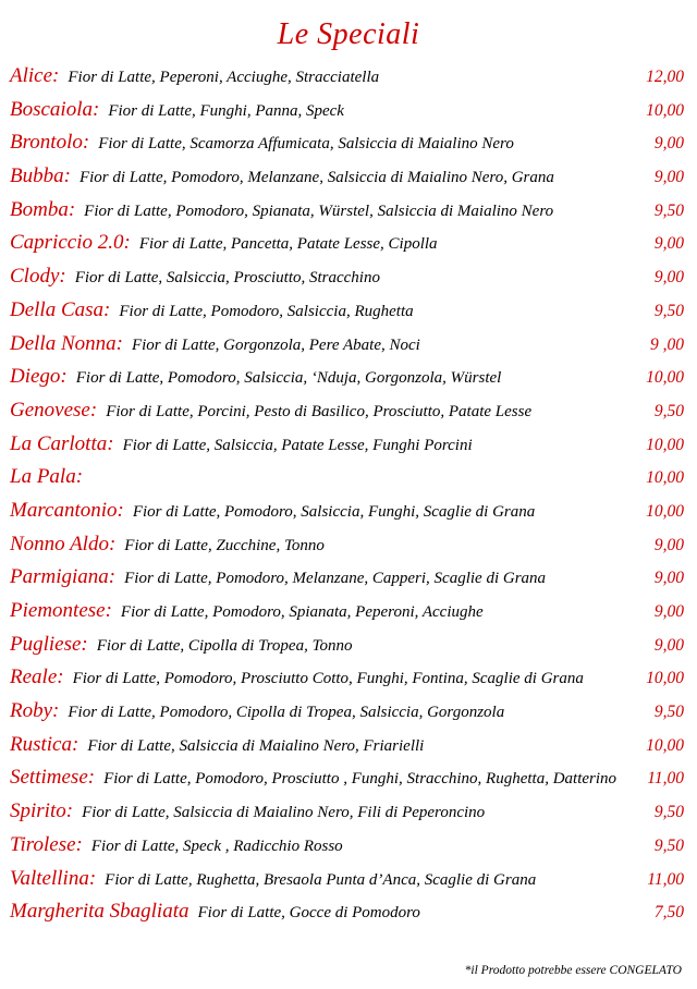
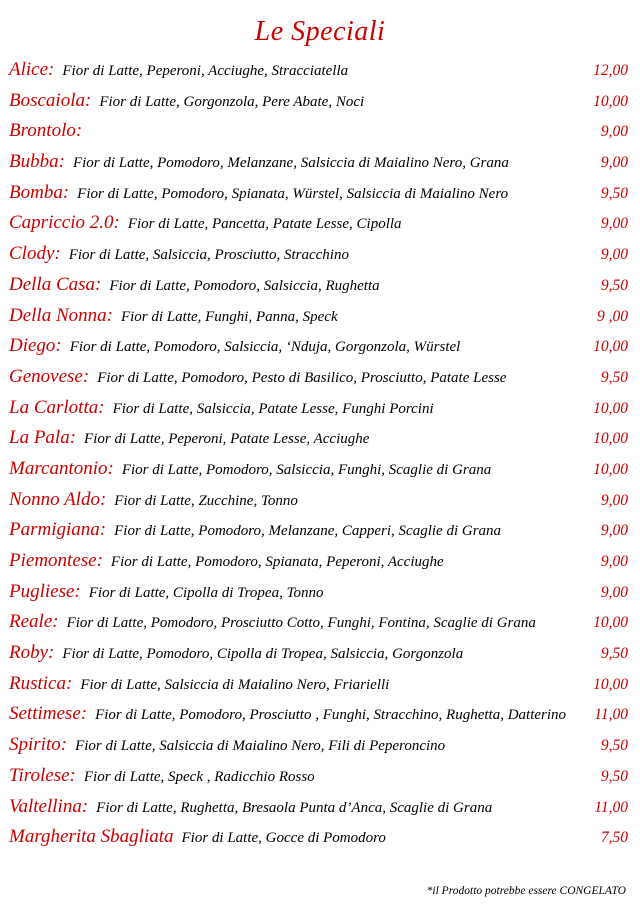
  Le Speciali
  Alice:
  Fior di Latte, Peperoni, Acciughe, Stracciatella
  12,00
  Boscaiola:
- Fior di Latte, Funghi, Panna, Speck
+ Fior di Latte, Gorgonzola, Pere Abate, Noci
  10,00
  Brontolo:
- Fior di Latte, Scamorza Affumicata, Salsiccia di Maialino Nero
  9,00
  Bubba:
  Fior di Latte, Pomodoro, Melanzane, Salsiccia di Maialino Nero, Grana
  9,00
  Bomba:
  Fior di Latte, Pomodoro, Spianata, Würstel, Salsiccia di Maialino Nero
  9,50
  Capriccio 2.0:
  Fior di Latte, Pancetta, Patate Lesse, Cipolla
  9,00
  Clody:
  Fior di Latte, Salsiccia, Prosciutto, Stracchino
  9,00
  Della Casa:
  Fior di Latte, Pomodoro, Salsiccia, Rughetta
  9,50
  Della Nonna:
- Fior di Latte, Gorgonzola, Pere Abate, Noci
+ Fior di Latte, Funghi, Panna, Speck
  9 ,00
  Diego:
  Fior di Latte, Pomodoro, Salsiccia, ‘Nduja, Gorgonzola, Würstel
  10,00
  Genovese:
- Fior di Latte, Porcini, Pesto di Basilico, Prosciutto, Patate Lesse
+ Fior di Latte, Pomodoro, Pesto di Basilico, Prosciutto, Patate Lesse
  9,50
  La Carlotta:
  Fior di Latte, Salsiccia, Patate Lesse, Funghi Porcini
  10,00
  La Pala:
+ Fior di Latte, Peperoni, Patate Lesse, Acciughe
  10,00
  Marcantonio:
  Fior di Latte, Pomodoro, Salsiccia, Funghi, Scaglie di Grana
  10,00
  Nonno Aldo:
  Fior di Latte, Zucchine, Tonno
  9,00
  Parmigiana:
  Fior di Latte, Pomodoro, Melanzane, Capperi, Scaglie di Grana
  9,00
  Piemontese:
  Fior di Latte, Pomodoro, Spianata, Peperoni, Acciughe
  9,00
  Pugliese:
  Fior di Latte, Cipolla di Tropea, Tonno
  9,00
  Reale:
  Fior di Latte, Pomodoro, Prosciutto Cotto, Funghi, Fontina, Scaglie di Grana
  10,00
  Roby:
  Fior di Latte, Pomodoro, Cipolla di Tropea, Salsiccia, Gorgonzola
  9,50
  Rustica:
  Fior di Latte, Salsiccia di Maialino Nero, Friarielli
  10,00
  Settimese:
  Fior di Latte, Pomodoro, Prosciutto , Funghi, Stracchino, Rughetta, Datterino
  11,00
  Spirito:
  Fior di Latte, Salsiccia di Maialino Nero, Fili di Peperoncino
  9,50
  Tirolese:
  Fior di Latte, Speck , Radicchio Rosso
  9,50
  Valtellina:
  Fior di Latte, Rughetta, Bresaola Punta d’Anca, Scaglie di Grana
  11,00
  Margherita Sbagliata
  Fior di Latte, Gocce di Pomodoro
  7,50
  *il Prodotto potrebbe essere CONGELATO
